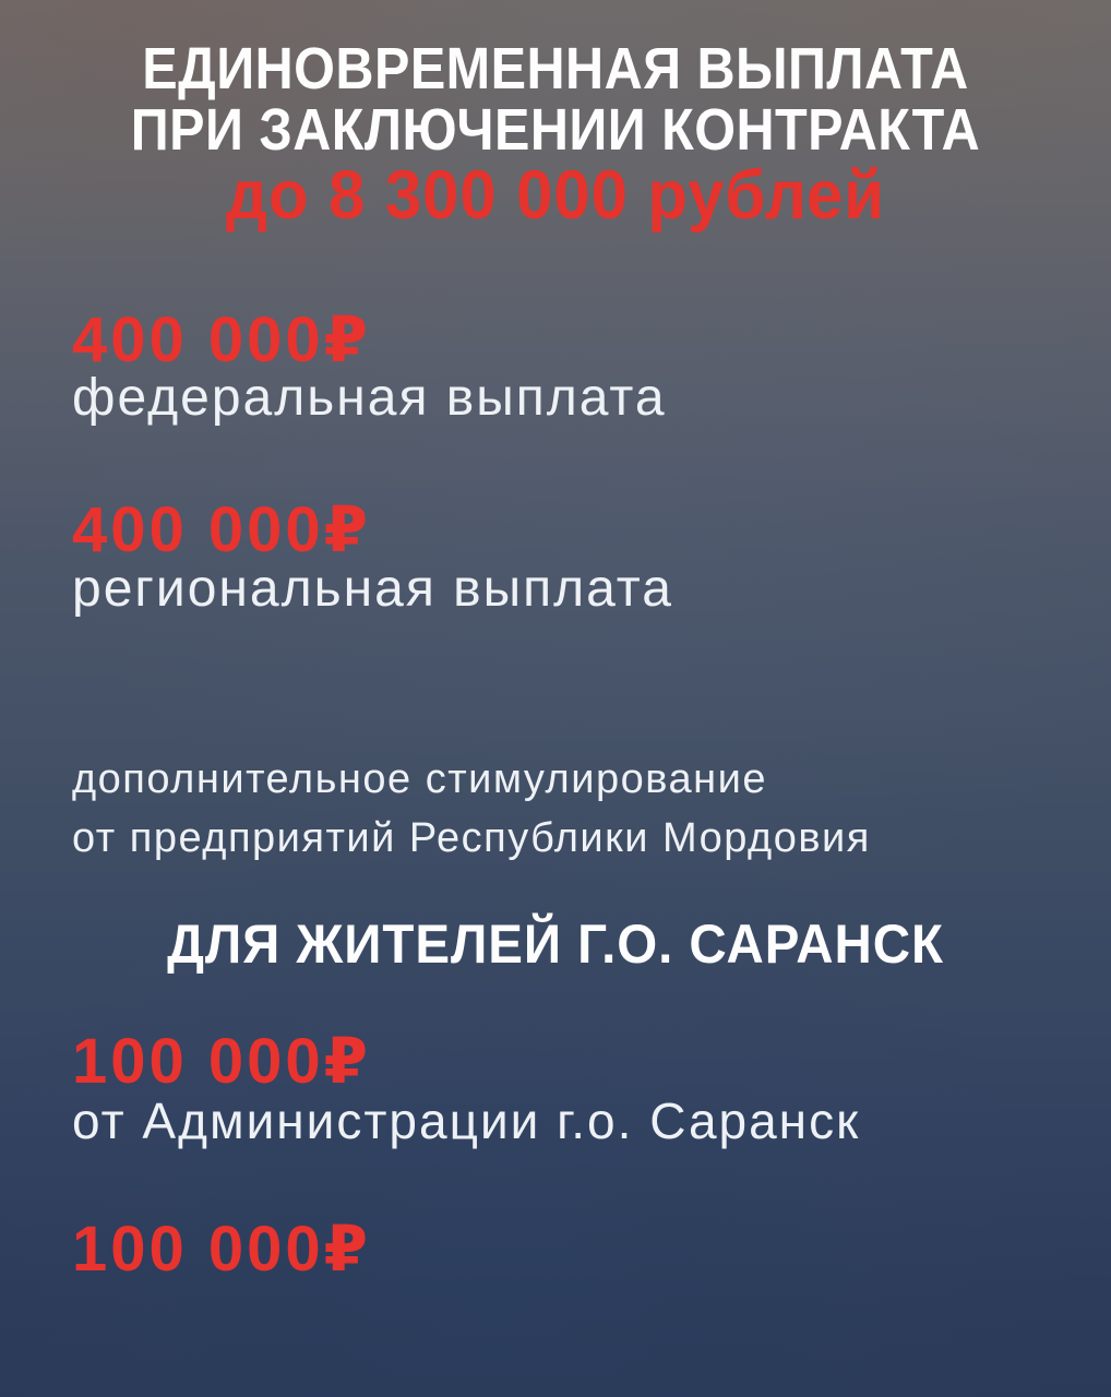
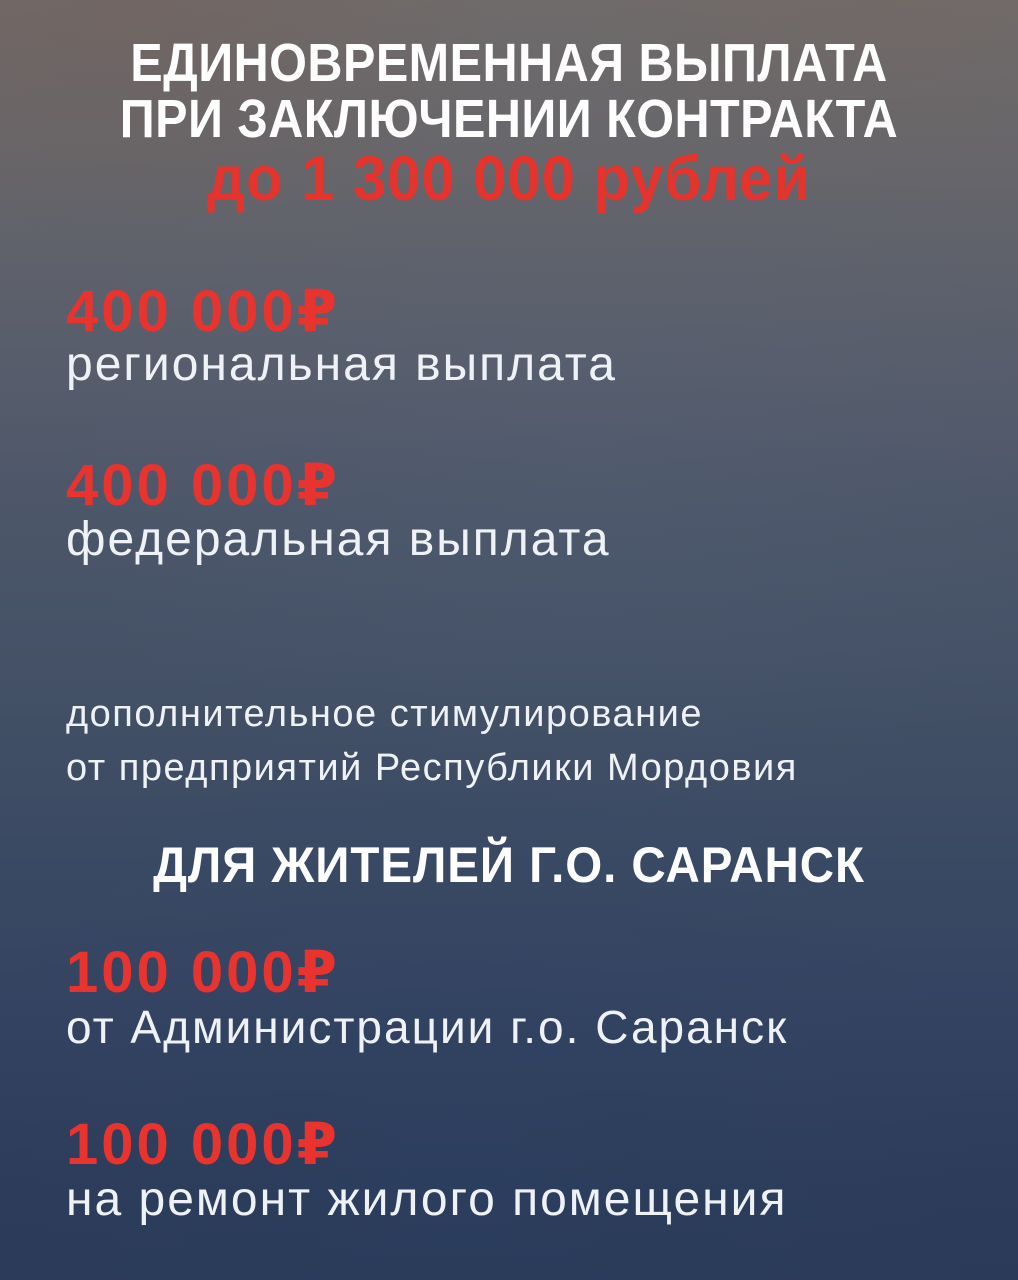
  ЕДИНОВРЕМЕННАЯ ВЫПЛАТА
  ПРИ ЗАКЛЮЧЕНИИ КОНТРАКТА
- до 8 300 000 рублей
+ до 1 300 000 рублей
  400 000₽
- федеральная выплата
+ региональная выплата
  400 000₽
- региональная выплата
+ федеральная выплата
  дополнительное стимулирование
  от предприятий Республики Мордовия
  ДЛЯ ЖИТЕЛЕЙ Г.О. САРАНСК
  100 000₽
  от Администрации г.о. Саранск
  100 000₽
+ на ремонт жилого помещения
